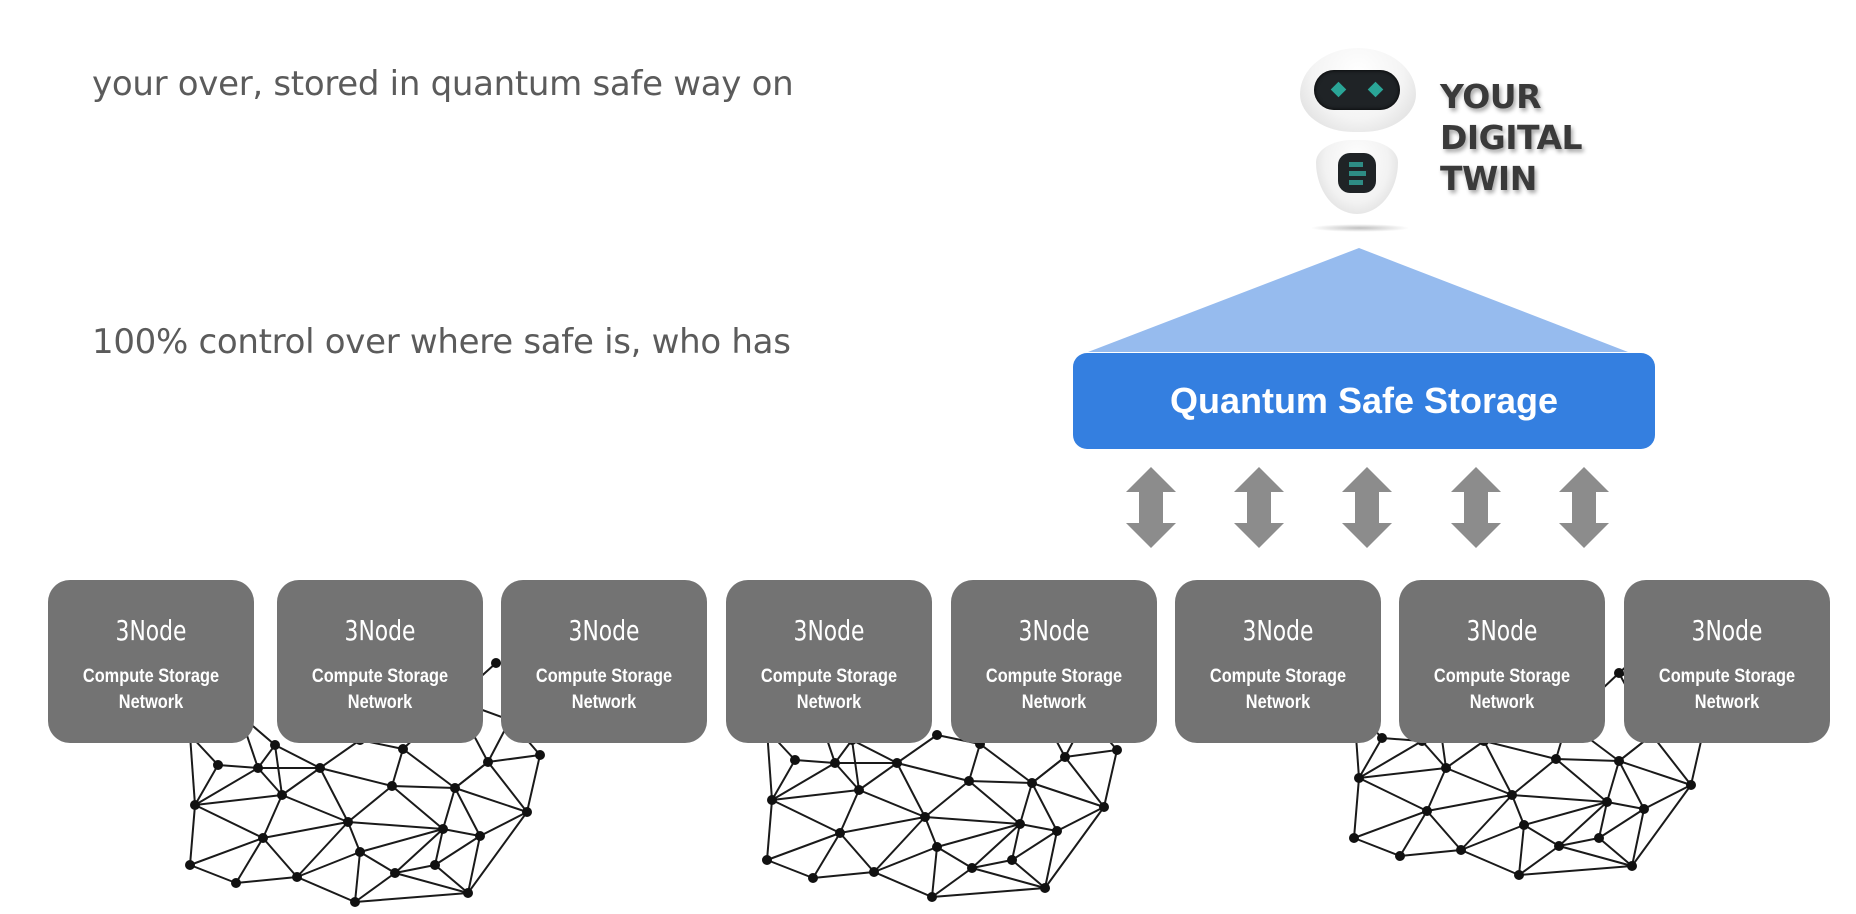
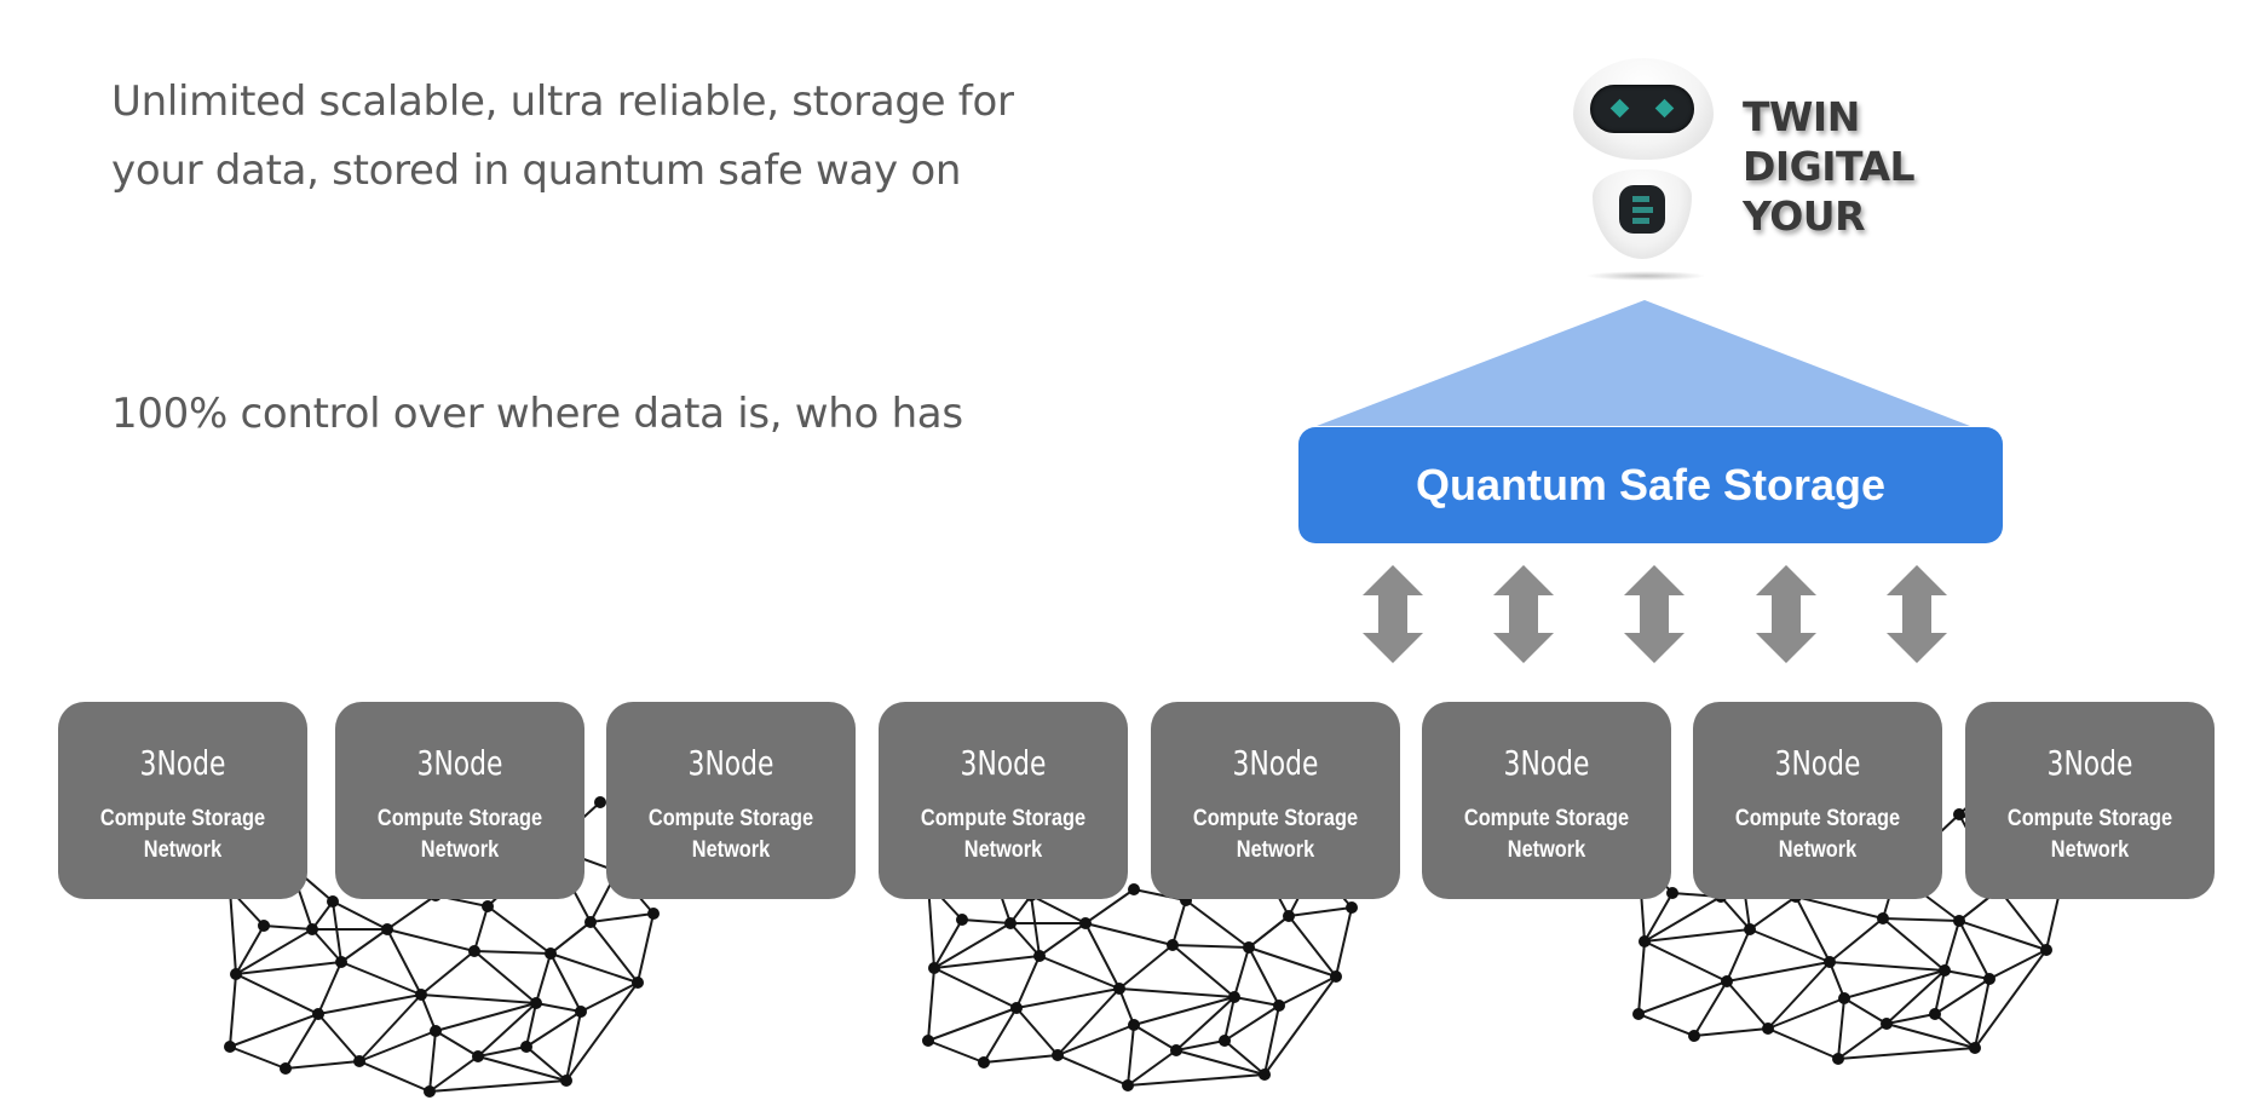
+ Unlimited scalable, ultra reliable, storage for
- your over, stored in quantum safe way on
+ your data, stored in quantum safe way on
- 100% control over where safe is, who has
+ 100% control over where data is, who has
- YOUR
+ TWIN
  DIGITAL
- TWIN
+ YOUR
  Quantum Safe Storage
  3Node
  Compute Storage
  Network
  3Node
  Compute Storage
  Network
  3Node
  Compute Storage
  Network
  3Node
  Compute Storage
  Network
  3Node
  Compute Storage
  Network
  3Node
  Compute Storage
  Network
  3Node
  Compute Storage
  Network
  3Node
  Compute Storage
  Network
